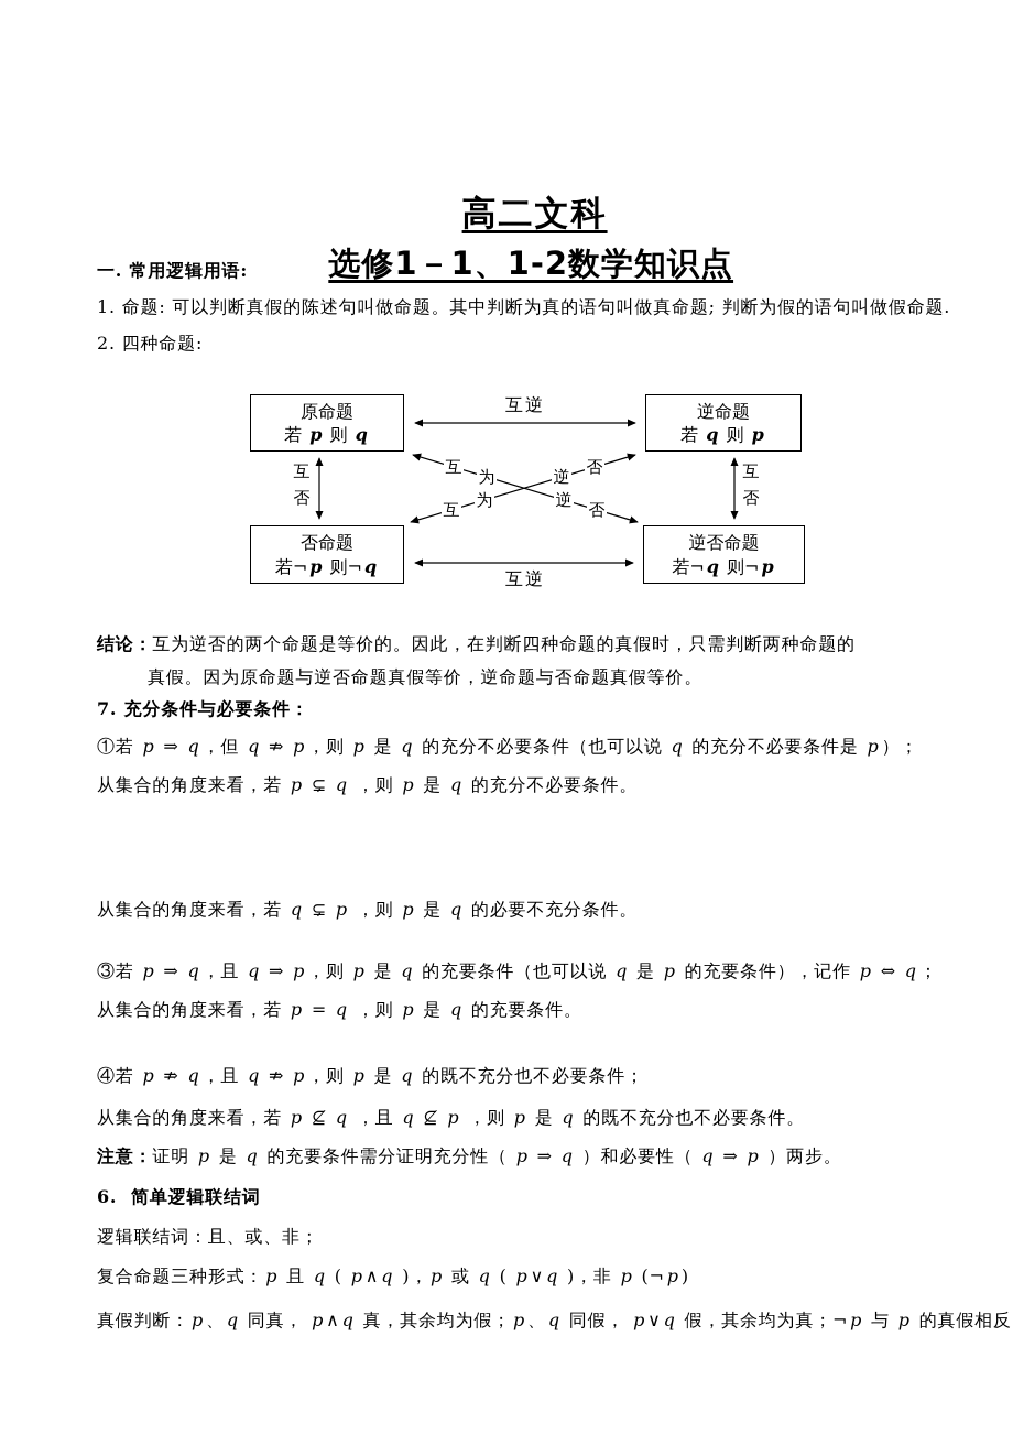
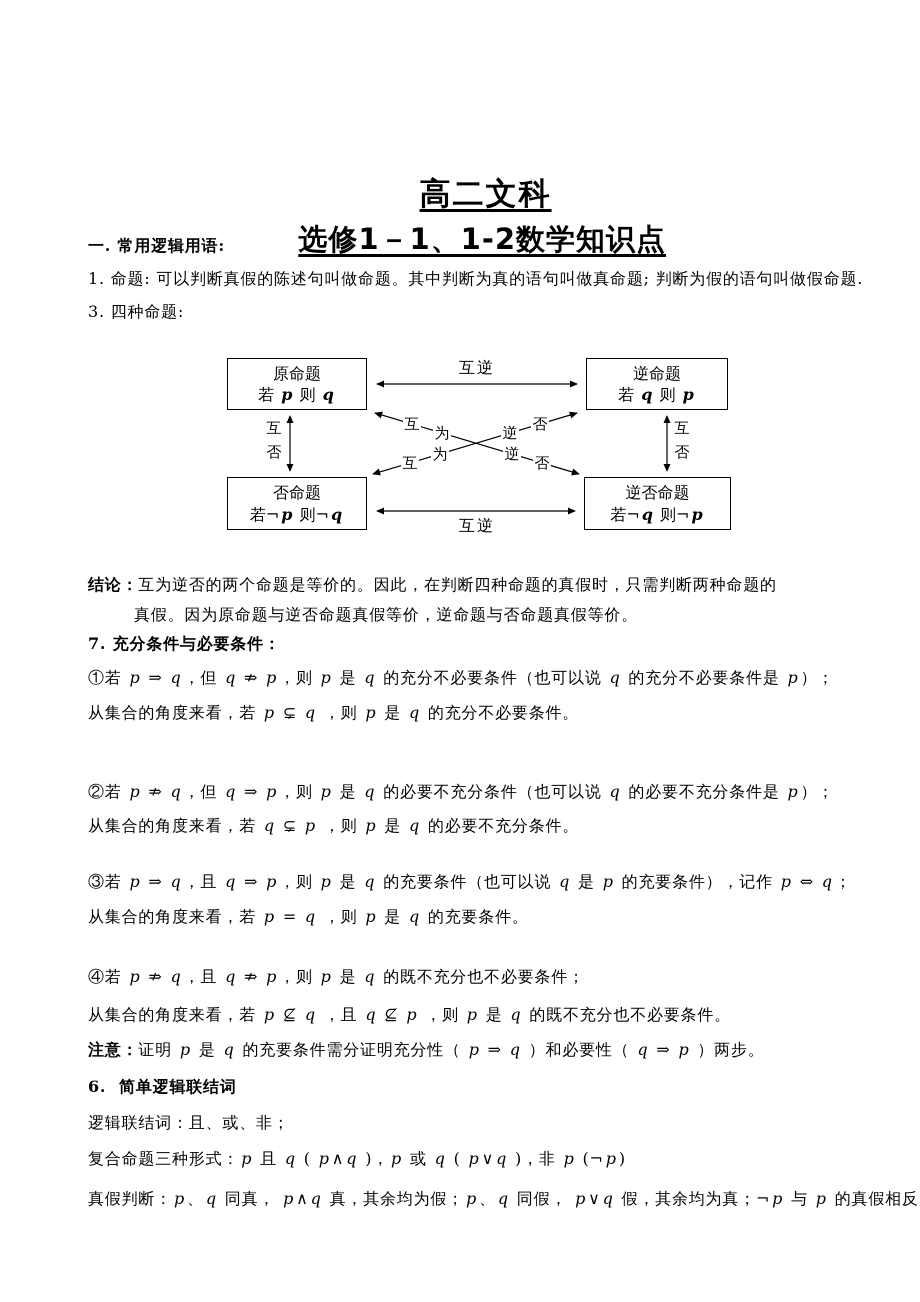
  高二文科
  选修1－1、1-2数学知识点
  一. 常用逻辑用语:
  1. 命题: 可以判断真假的陈述句叫做命题。其中判断为真的语句叫做真命题; 判断为假的语句叫做假命题.
- 2. 四种命题:
+ 3. 四种命题:
  原命题
  若 p 则 q
  逆命题
  若 q 则 p
  否命题
  若¬p 则¬q
  逆否命题
  若¬q 则¬p
  互逆
  互逆
  互
  否
  互
  否
  互
  为
  逆
  否
  互
  为
  逆
  否
  结论：互为逆否的两个命题是等价的。因此，在判断四种命题的真假时，只需判断两种命题的
  真假。因为原命题与逆否命题真假等价，逆命题与否命题真假等价。
  7. 充分条件与必要条件：
  ①若 p ⇒ q，但 q ⇏ p，则 p 是 q 的充分不必要条件（也可以说 q 的充分不必要条件是 p）；
  从集合的角度来看，若 p ⊊ q ，则 p 是 q 的充分不必要条件。
+ ②若 p ⇏ q，但 q ⇒ p，则 p 是 q 的必要不充分条件（也可以说 q 的必要不充分条件是 p）；
  从集合的角度来看，若 q ⊊ p ，则 p 是 q 的必要不充分条件。
  ③若 p ⇒ q，且 q ⇒ p，则 p 是 q 的充要条件（也可以说 q 是 p 的充要条件），记作 p ⇔ q；
  从集合的角度来看，若 p = q ，则 p 是 q 的充要条件。
  ④若 p ⇏ q，且 q ⇏ p，则 p 是 q 的既不充分也不必要条件；
  从集合的角度来看，若 p ⊈ q ，且 q ⊈ p ，则 p 是 q 的既不充分也不必要条件。
  注意：证明 p 是 q 的充要条件需分证明充分性（ p ⇒ q ）和必要性（ q ⇒ p ）两步。
  6. 简单逻辑联结词
  逻辑联结词：且、或、非；
  复合命题三种形式：p 且 q ( p∧q )，p 或 q ( p∨q )，非 p (¬p)
  真假判断：p、q 同真， p∧q 真，其余均为假；p、q 同假， p∨q 假，其余均为真；¬p 与 p 的真假相反
